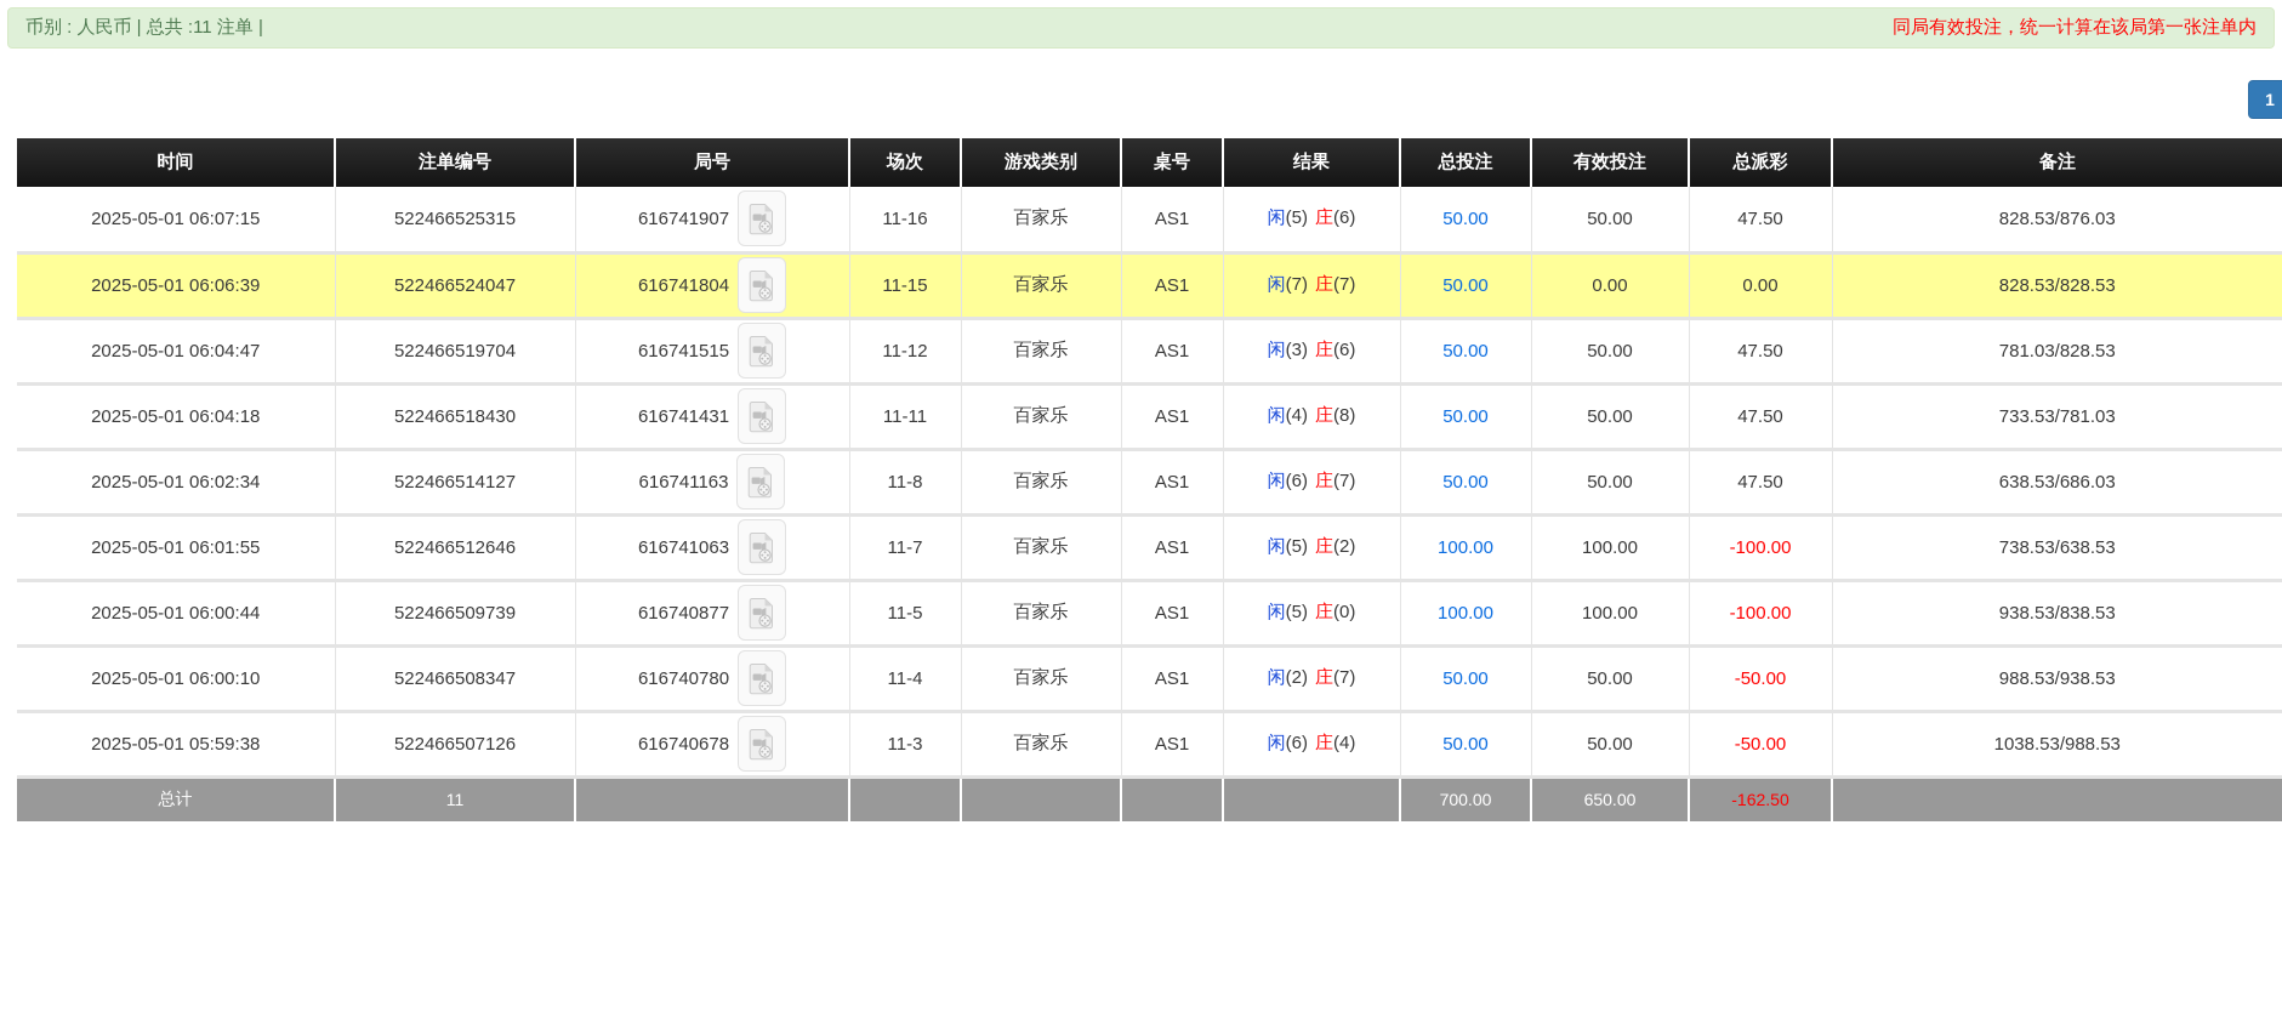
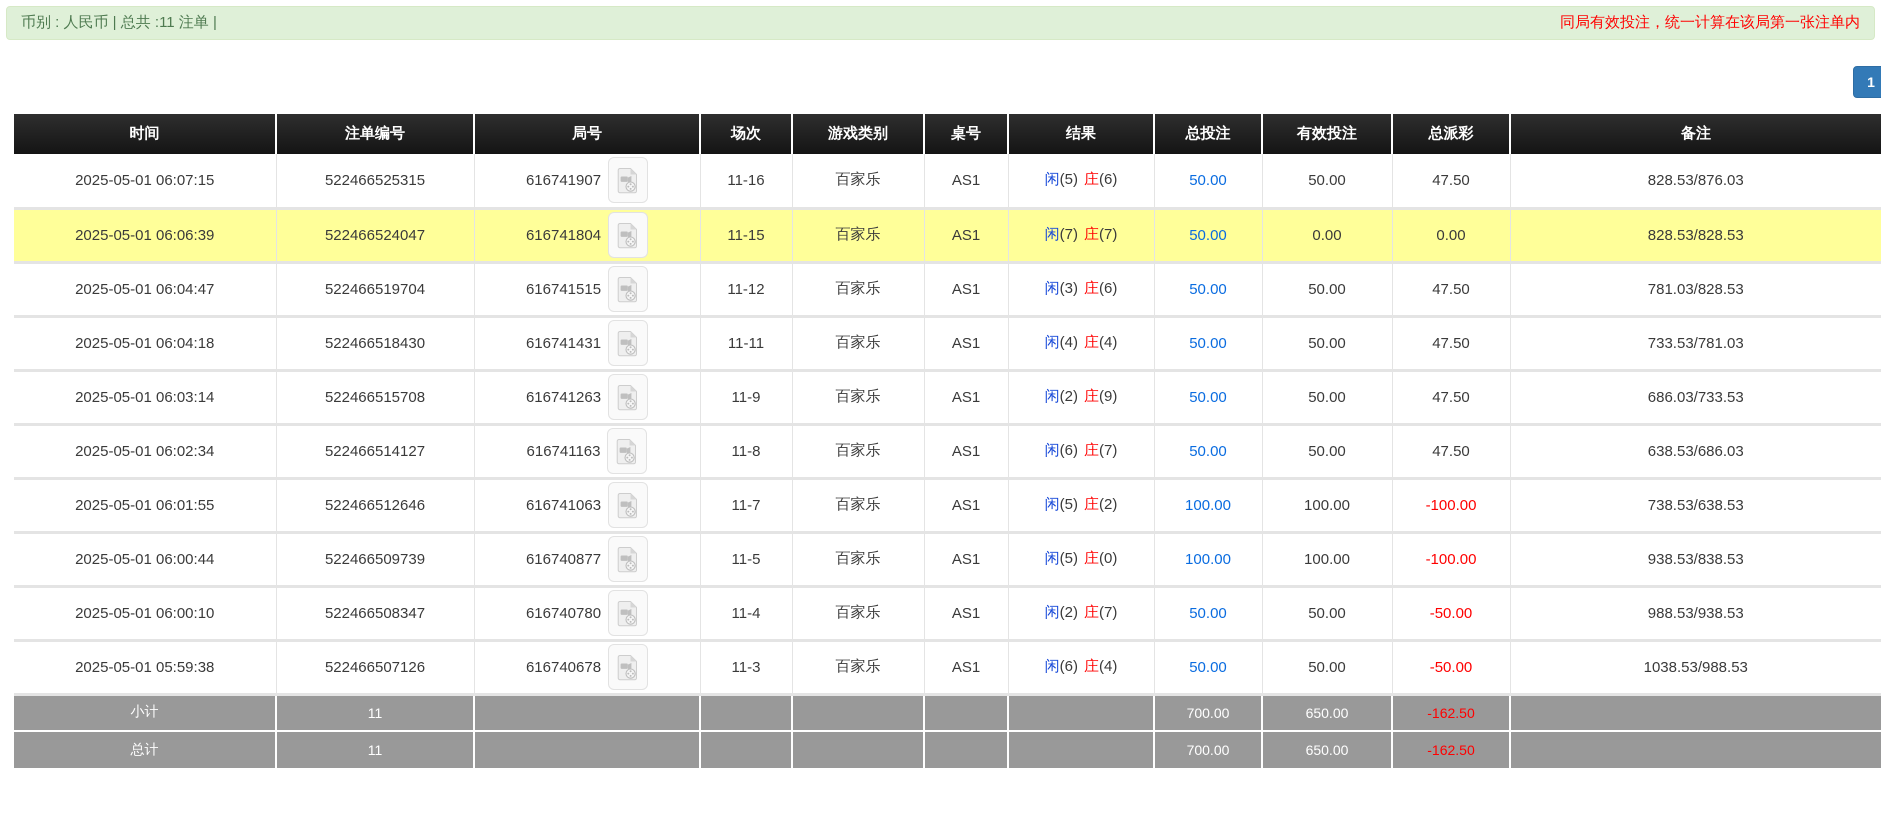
  币别 : 人民币 | 总共 :11 注单 |
  同局有效投注，统一计算在该局第一张注单内
  1
  时间	注单编号	局号	场次	游戏类别	桌号	结果	总投注	有效投注	总派彩	备注
  2025-05-01 06:07:15	522466525315	616741907	11-16	百家乐	AS1	闲(5) 庄(6)	50.00	50.00	47.50	828.53/876.03
  2025-05-01 06:06:39	522466524047	616741804	11-15	百家乐	AS1	闲(7) 庄(7)	50.00	0.00	0.00	828.53/828.53
  2025-05-01 06:04:47	522466519704	616741515	11-12	百家乐	AS1	闲(3) 庄(6)	50.00	50.00	47.50	781.03/828.53
- 2025-05-01 06:04:18	522466518430	616741431	11-11	百家乐	AS1	闲(4) 庄(8)	50.00	50.00	47.50	733.53/781.03
+ 2025-05-01 06:04:18	522466518430	616741431	11-11	百家乐	AS1	闲(4) 庄(4)	50.00	50.00	47.50	733.53/781.03
+ 2025-05-01 06:03:14	522466515708	616741263	11-9	百家乐	AS1	闲(2) 庄(9)	50.00	50.00	47.50	686.03/733.53
  2025-05-01 06:02:34	522466514127	616741163	11-8	百家乐	AS1	闲(6) 庄(7)	50.00	50.00	47.50	638.53/686.03
  2025-05-01 06:01:55	522466512646	616741063	11-7	百家乐	AS1	闲(5) 庄(2)	100.00	100.00	-100.00	738.53/638.53
  2025-05-01 06:00:44	522466509739	616740877	11-5	百家乐	AS1	闲(5) 庄(0)	100.00	100.00	-100.00	938.53/838.53
  2025-05-01 06:00:10	522466508347	616740780	11-4	百家乐	AS1	闲(2) 庄(7)	50.00	50.00	-50.00	988.53/938.53
  2025-05-01 05:59:38	522466507126	616740678	11-3	百家乐	AS1	闲(6) 庄(4)	50.00	50.00	-50.00	1038.53/988.53
+ 小计	11						700.00	650.00	-162.50
  总计	11						700.00	650.00	-162.50
